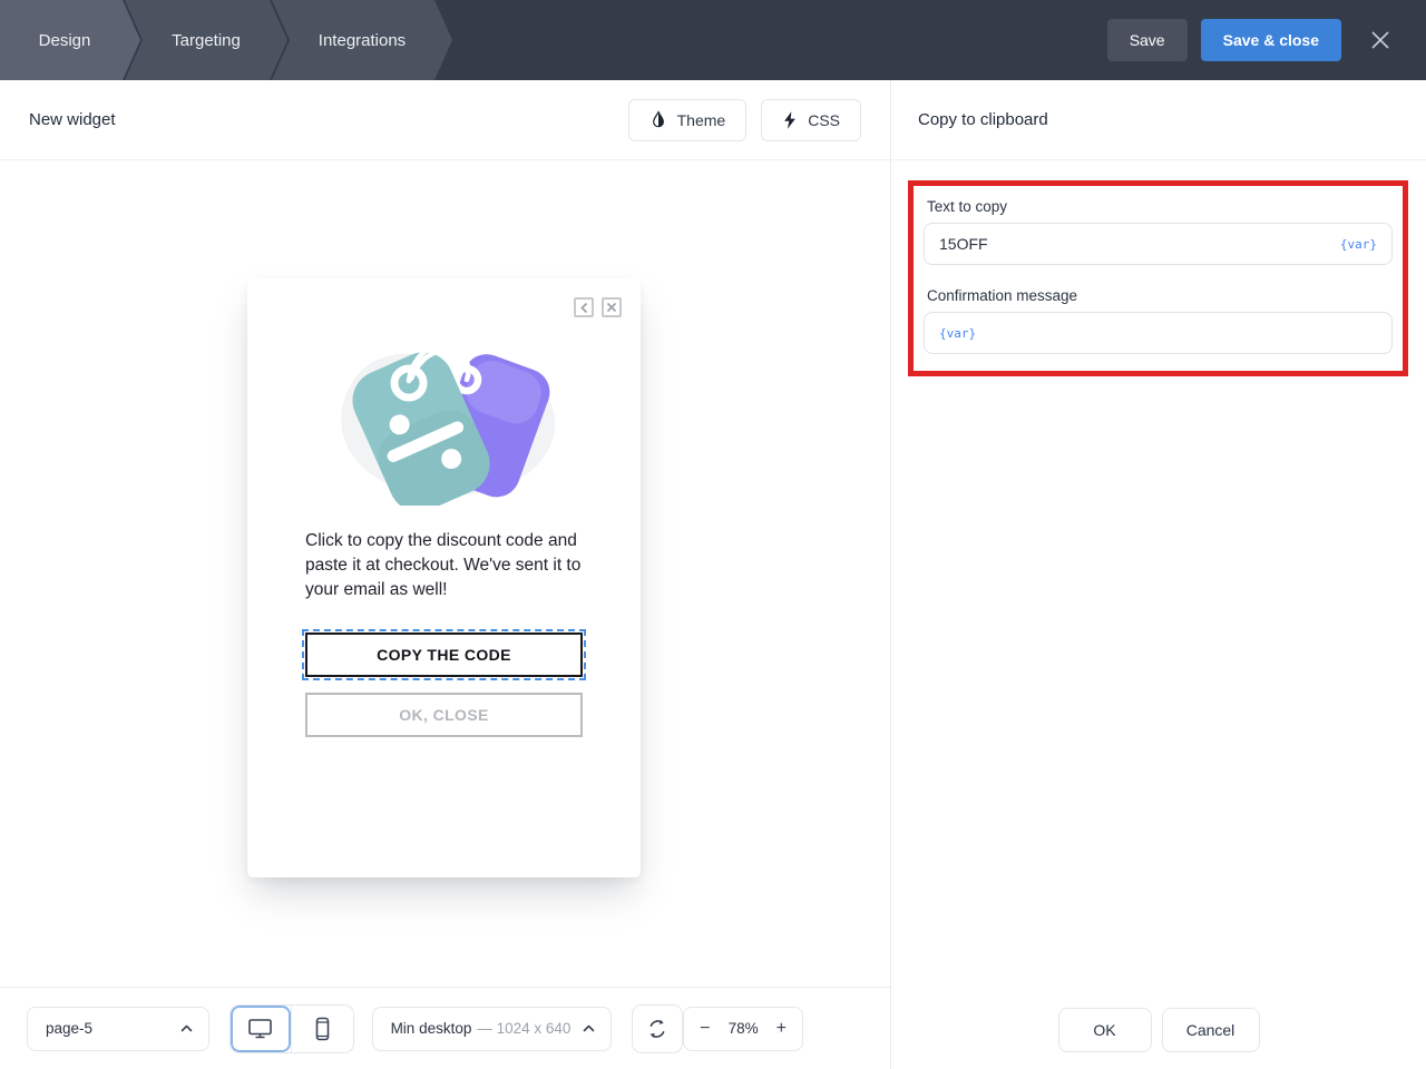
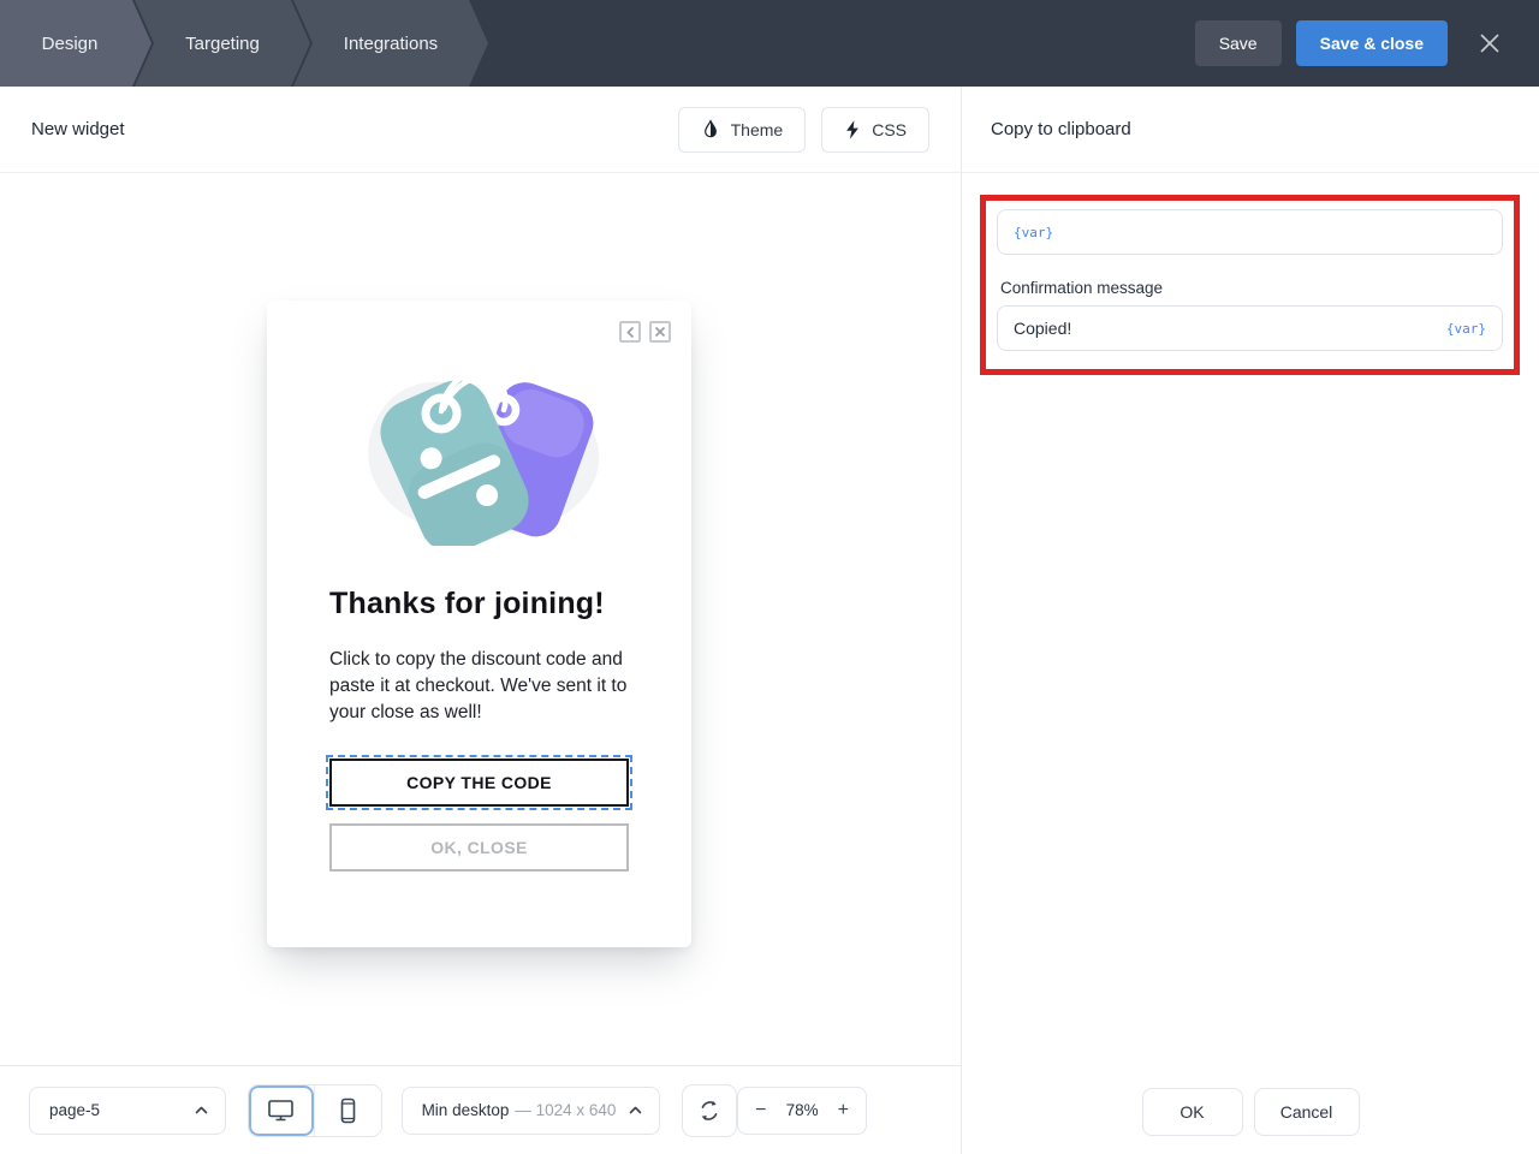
  Design
  Targeting
  Integrations
  Save
  Save & close
  New widget
  Theme
  CSS
+ Thanks for joining!
- Click to copy the discount code and paste it at checkout. We've sent it to your email as well!
+ Click to copy the discount code and paste it at checkout. We've sent it to your close as well!
  COPY THE CODE OK, CLOSE
  page-5
  Min desktop
  — 1024 x 640
  −
  78%
  +
  Copy to clipboard
- Text to copy
- 15OFF
  {var}
  Confirmation message
+ Copied!
  {var}
  OK
  Cancel
